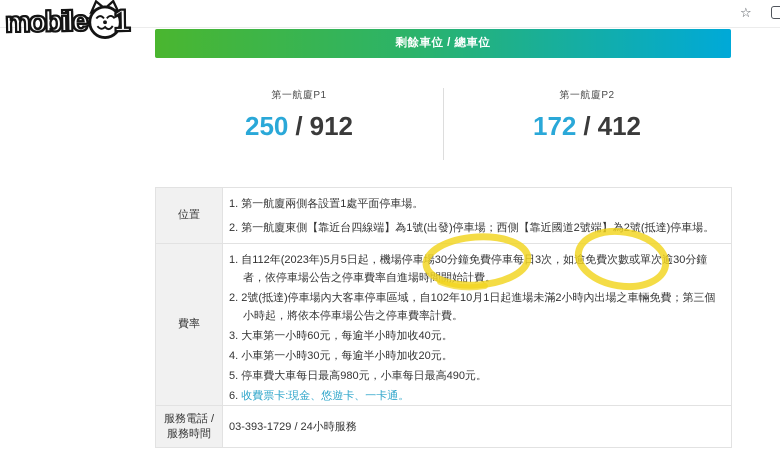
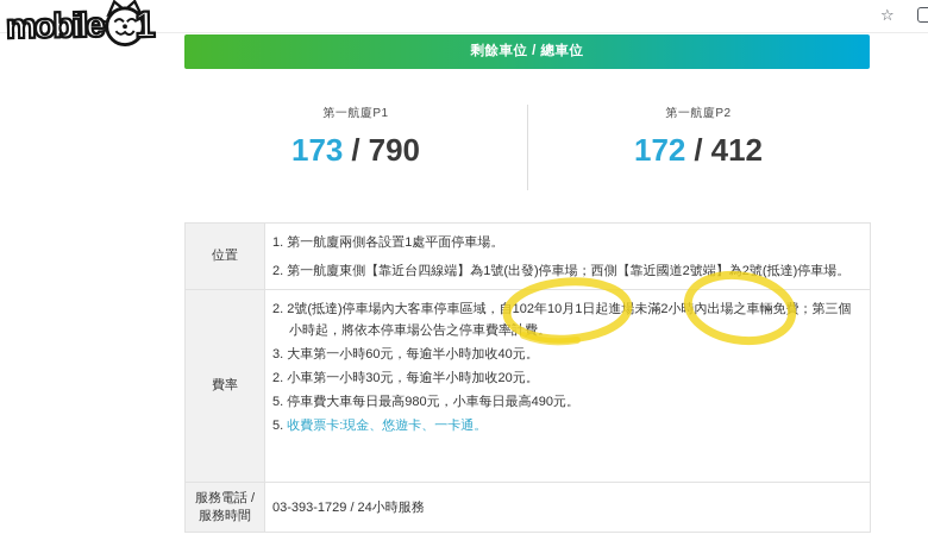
  ☆
  mobile
  1
  剩餘車位 / 總車位
  第一航廈P1
- 250
+ 173
  /
- 912
+ 790
  第一航廈P2
  172
  /
  412
  位置
  1. 第一航廈兩側各設置1處平面停車場。
  2. 第一航廈東側【靠近台四線端】為1號(出發)停車場；西側【靠近國道2號端】為2號(抵達)停車場。
  費率
- 1. 自112年(2023年)5月5日起，機場停車場30分鐘免費停車每日3次，如逾免費次數或單次逾30分鐘者，依停車場公告之停車費率自進場時間開始計費。
  2. 2號(抵達)停車場內大客車停車區域，自102年10月1日起進場未滿2小時內出場之車輛免費；第三個小時起，將依本停車場公告之停車費率計費。
  3. 大車第一小時60元，每逾半小時加收40元。
- 4. 小車第一小時30元，每逾半小時加收20元。
+ 2. 小車第一小時30元，每逾半小時加收20元。
  5. 停車費大車每日最高980元，小車每日最高490元。
- 6. 收費票卡:現金、悠遊卡、一卡通。
+ 5. 收費票卡:現金、悠遊卡、一卡通。
  服務電話 / 服務時間
  03-393-1729 / 24小時服務
